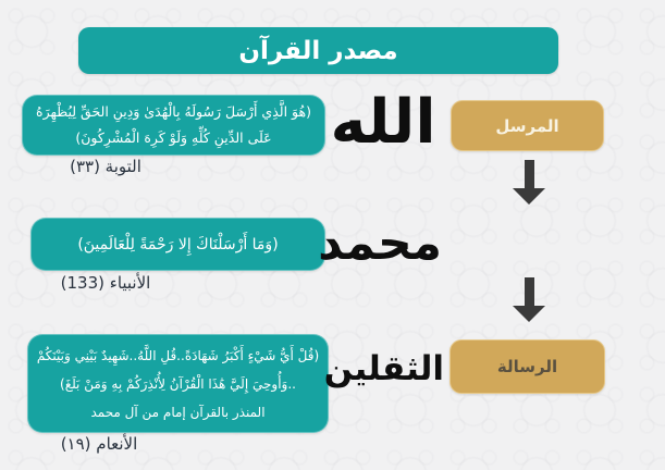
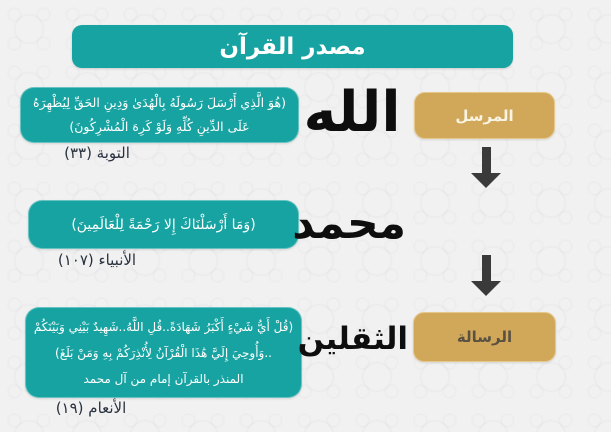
  مصدر القرآن
  (هُوَ الَّذِي أَرْسَلَ رَسُولَهُ بِالْهُدَىٰ وَدِينِ الحَقِّ لِيُظْهِرَهُ
  عَلَى الدِّينِ كُلِّهِ وَلَوْ كَرِهَ الْمُشْرِكُونَ)
  التوبة (٣٣)
  الله
  المرسل
  (وَمَا أَرْسَلْنَاكَ إِلا رَحْمَةً لِلْعَالَمِينَ)
- الأنبياء (133)
+ الأنبياء (١٠٧)
  محمد
  (قُلْ أَيُّ شَيْءٍ أَكْبَرُ شَهَادَةً..قُلِ اللَّهُ..شَهِيدٌ بَيْنِي وَبَيْنَكُمْ
  ..وَأُوحِيَ إِلَيَّ هَٰذَا الْقُرْآنُ لِأُنْذِرَكُمْ بِهِ وَمَنْ بَلَغَ)
  المنذر بالقرآن إمام من آل محمد
  الأنعام (١٩)
  الثقلين
  الرسالة
